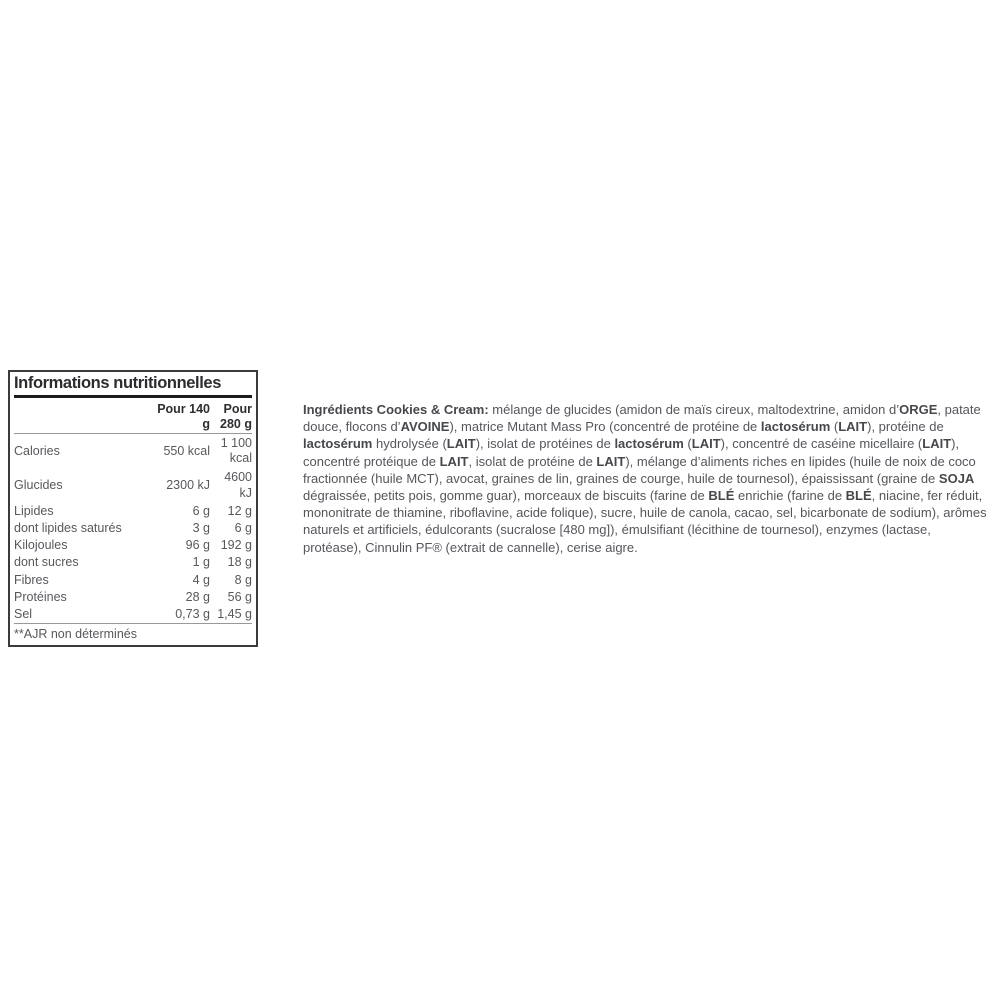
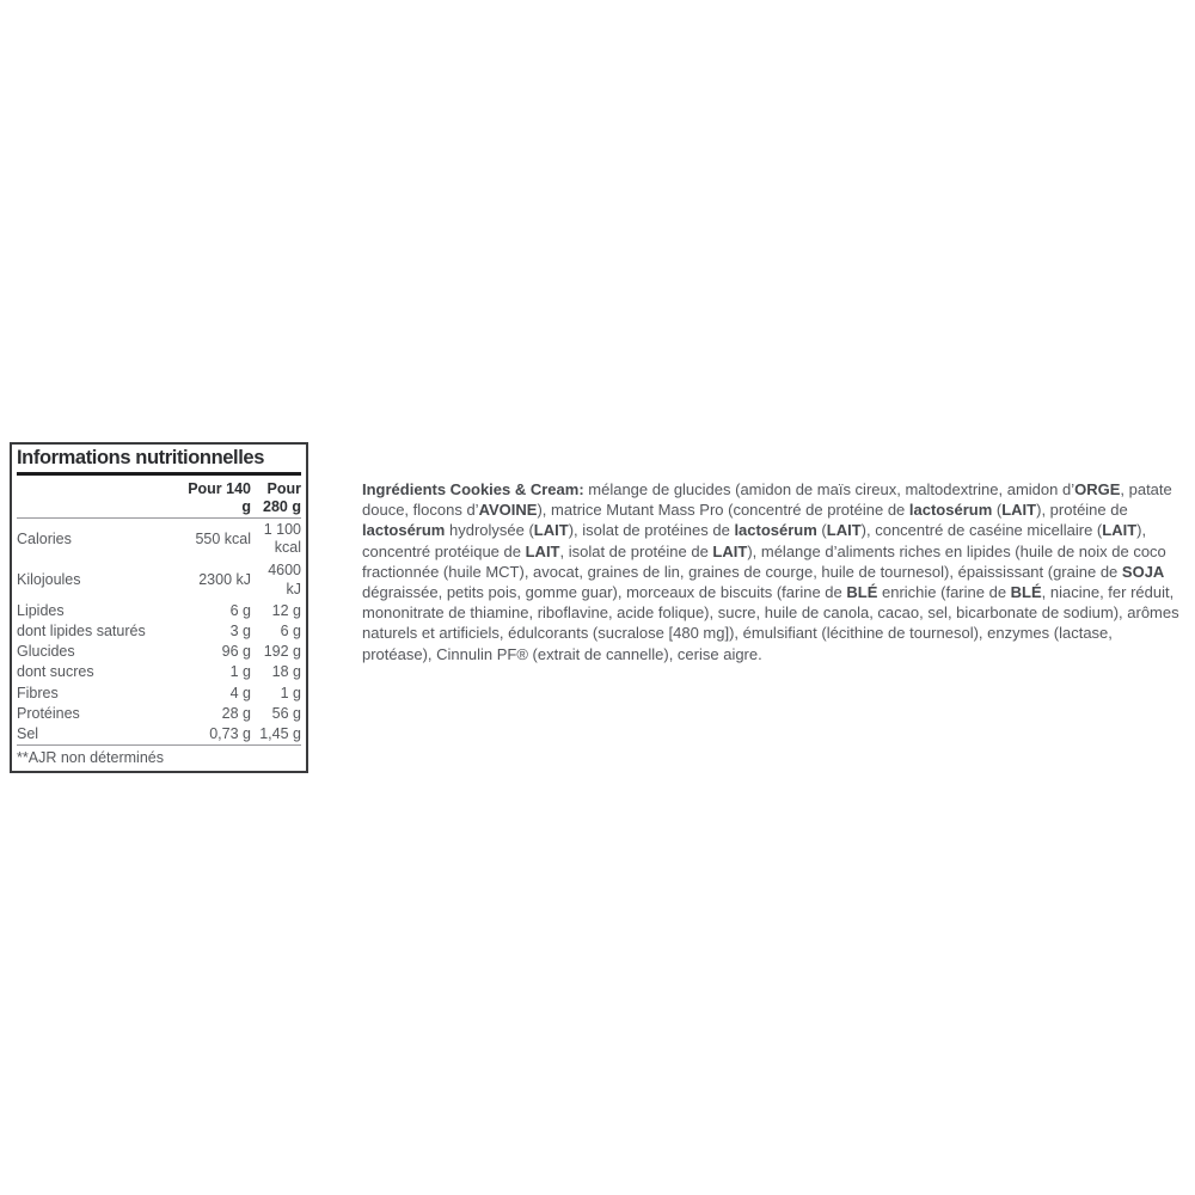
  Informations nutritionnelles
  	Pour 140 g	Pour 280 g
  Calories	550 kcal	1 100 kcal
- Glucides	2300 kJ	4600 kJ
+ Kilojoules	2300 kJ	4600 kJ
  Lipides	6 g	12 g
  dont lipides saturés	3 g	6 g
- Kilojoules	96 g	192 g
+ Glucides	96 g	192 g
  dont sucres	1 g	18 g
- Fibres	4 g	8 g
+ Fibres	4 g	1 g
  Protéines	28 g	56 g
  Sel	0,73 g	1,45 g
  **AJR non déterminés
  Ingrédients Cookies & Cream: mélange de glucides (amidon de maïs cireux, maltodextrine, amidon d’ORGE, patate douce, flocons d’AVOINE), matrice Mutant Mass Pro (concentré de protéine de lactosérum (LAIT), protéine de lactosérum hydrolysée (LAIT), isolat de protéines de lactosérum (LAIT), concentré de caséine micellaire (LAIT), concentré protéique de LAIT, isolat de protéine de LAIT), mélange d’aliments riches en lipides (huile de noix de coco fractionnée (huile MCT), avocat, graines de lin, graines de courge, huile de tournesol), épaississant (graine de SOJA dégraissée, petits pois, gomme guar), morceaux de biscuits (farine de BLÉ enrichie (farine de BLÉ, niacine, fer réduit, mononitrate de thiamine, riboflavine, acide folique), sucre, huile de canola, cacao, sel, bicarbonate de sodium), arômes naturels et artificiels, édulcorants (sucralose [480 mg]), émulsifiant (lécithine de tournesol), enzymes (lactase, protéase), Cinnulin PF® (extrait de cannelle), cerise aigre.
